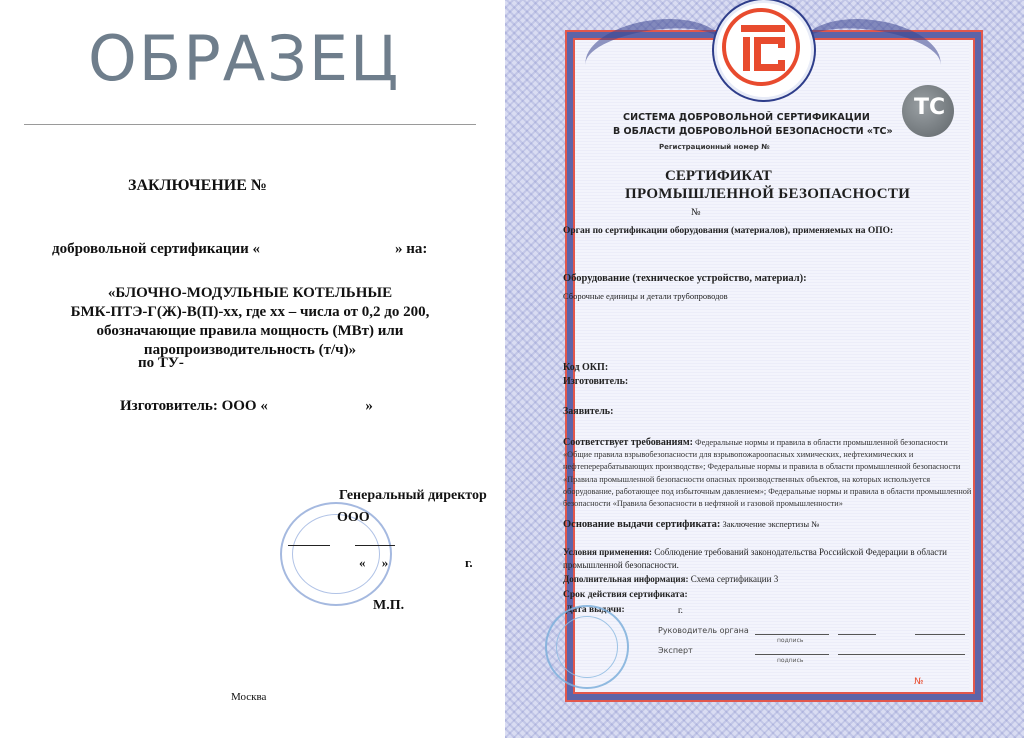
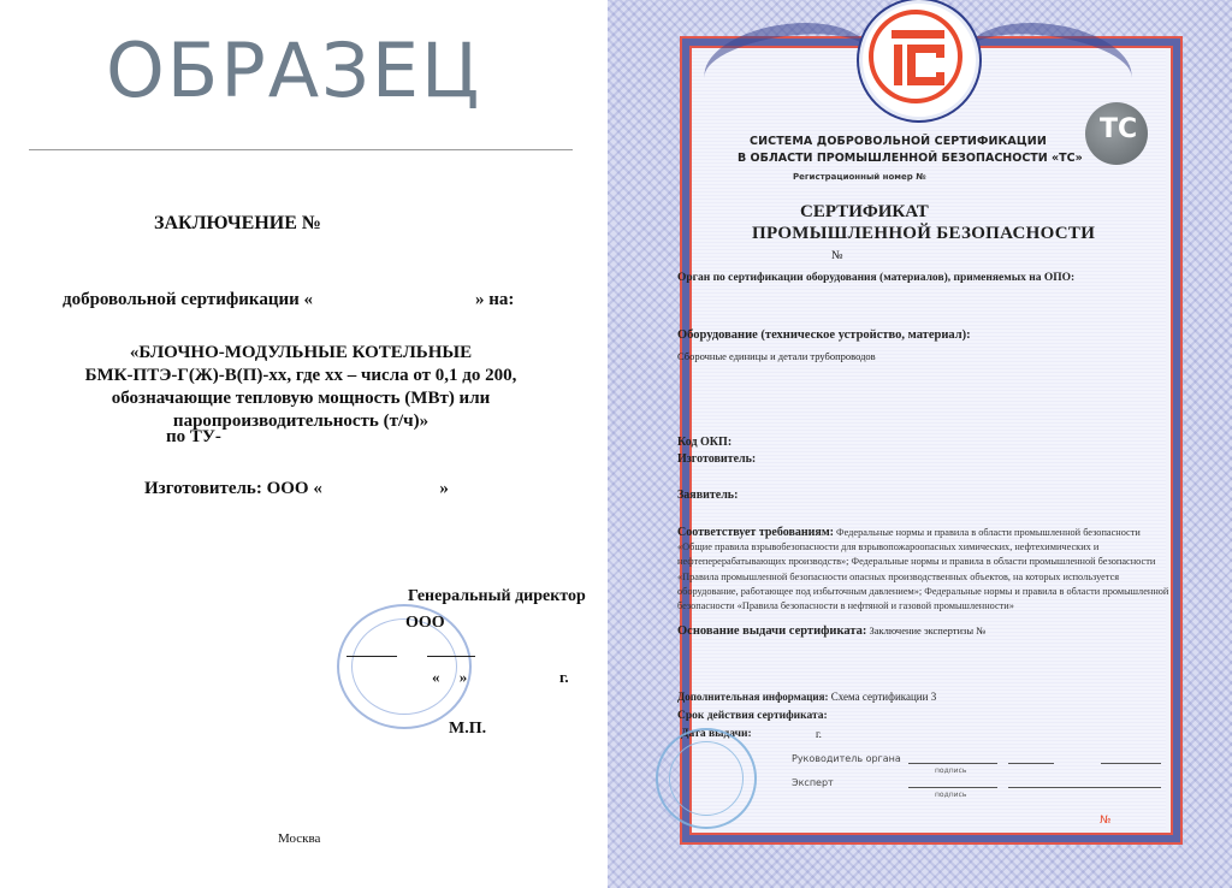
  ОБРАЗЕЦ
  ЗАКЛЮЧЕНИЕ №
  добровольной сертификации « » на:
  «БЛОЧНО-МОДУЛЬНЫЕ КОТЕЛЬНЫЕ
- БМК-ПТЭ-Г(Ж)-В(П)-хх, где хх – числа от 0,2 до 200,
+ БМК-ПТЭ-Г(Ж)-В(П)-хх, где хх – числа от 0,1 до 200,
- обозначающие правила мощность (МВт) или
+ обозначающие тепловую мощность (МВт) или
  паропроизводительность (т/ч)»
  по ТУ-
  Изготовитель: ООО « »
  Генеральный директор
  ООО
  « »
  г.
  М.П.
  Москва
  TC
  СИСТЕМА ДОБРОВОЛЬНОЙ СЕРТИФИКАЦИИ
- В ОБЛАСТИ ДОБРОВОЛЬНОЙ БЕЗОПАСНОСТИ «ТС»
+ В ОБЛАСТИ ПРОМЫШЛЕННОЙ БЕЗОПАСНОСТИ «ТС»
  Регистрационный номер №
  СЕРТИФИКАТ
  ПРОМЫШЛЕННОЙ БЕЗОПАСНОСТИ
  №
  Орган по сертификации оборудования (материалов), применяемых на ОПО:
  Оборудование (техническое устройство, материал):
  Сборочные единицы и детали трубопроводов
  Код ОКП:
  Изготовитель:
  Заявитель:
  Соответствует требованиям: Федеральные нормы и правила в области промышленной безопасности «Общие правила взрывобезопасности для взрывопожароопасных химических, нефтехимических и нефтеперерабатывающих производств»; Федеральные нормы и правила в области промышленной безопасности «Правила промышленной безопасности опасных производственных объектов, на которых используется оборудование, работающее под избыточным давлением»; Федеральные нормы и правила в области промышленной безопасности «Правила безопасности в нефтяной и газовой промышленности»
  Основание выдачи сертификата: Заключение экспертизы №
- Условия применения: Соблюдение требований законодательства Российской Федерации в области промышленной безопасности.
  Дополнительная информация: Схема сертификации 3
  Срок действия сертификата:
  Дата выдачи:
  г.
  Руководитель органа
  Эксперт
  №
